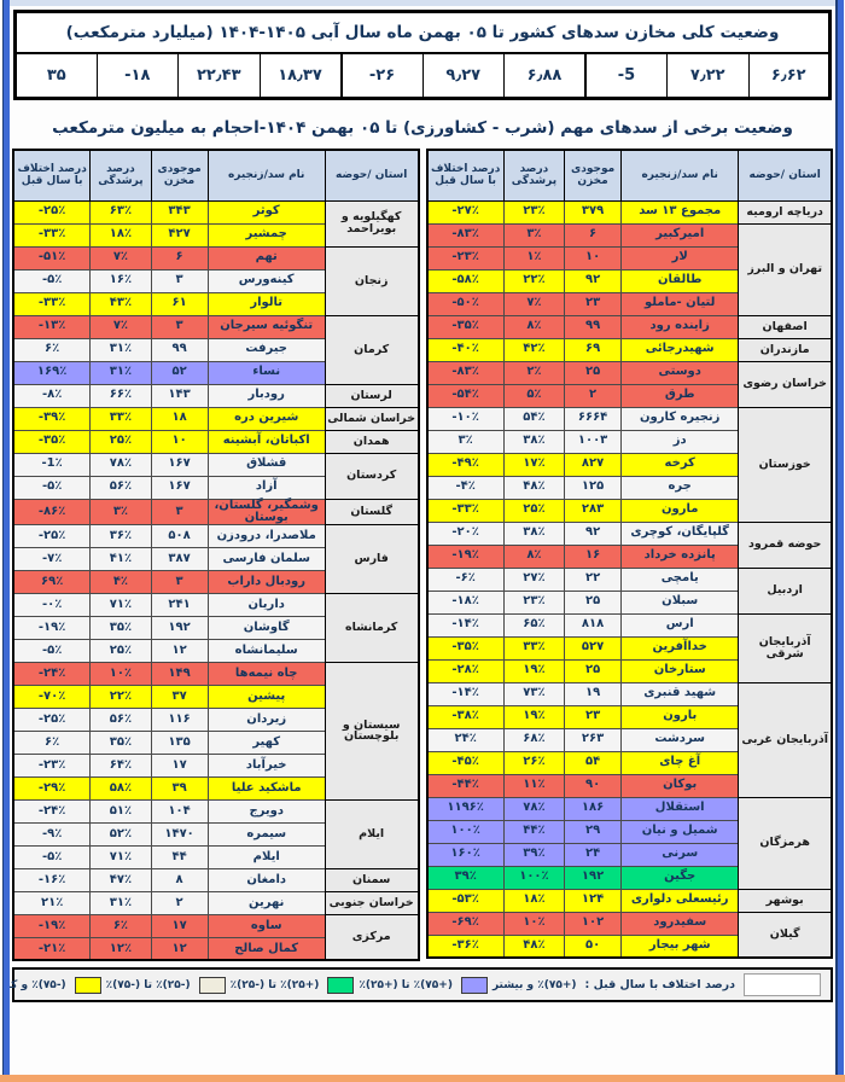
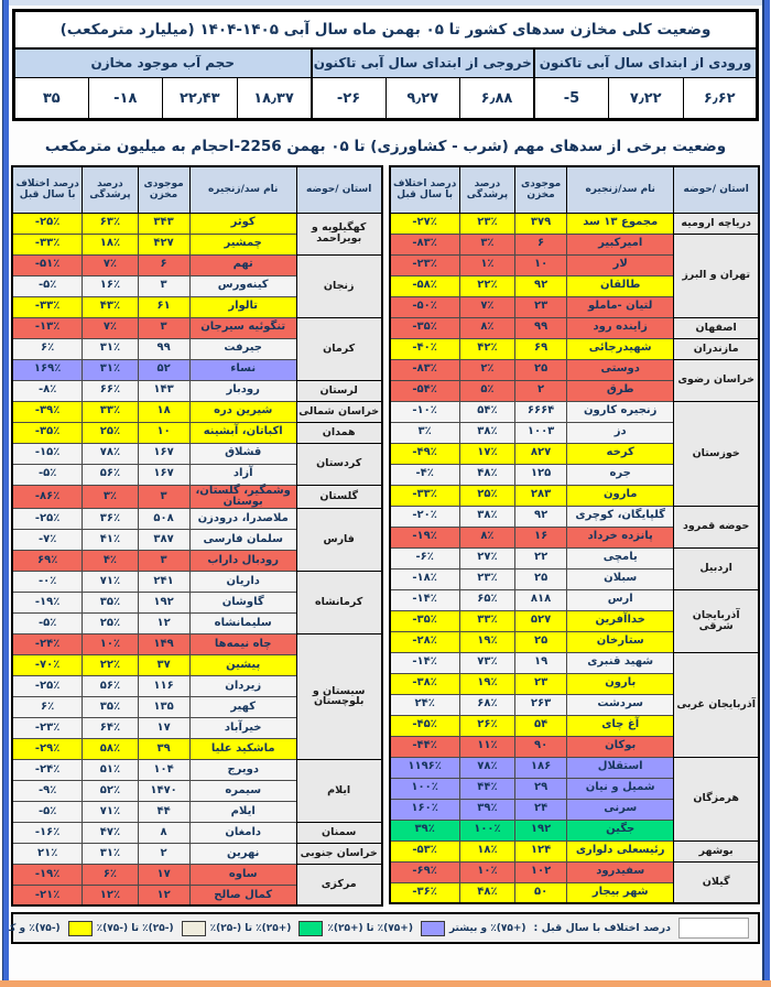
  وضعیت کلی مخازن سدهای کشور تا ۰۵ بهمن ماه سال آبی ۱۴۰۵-۱۴۰۴ (میلیارد مترمکعب)
+ ورودی از ابتدای سال آبی تاکنون	خروجی از ابتدای سال آبی تاکنون	حجم آب موجود مخازن
  ۶٫۶۲	۷٫۲۲	-5	۶٫۸۸	۹٫۲۷	-۲۶	۱۸٫۳۷	۲۲٫۴۳	-۱۸	۳۵
- وضعیت برخی از سدهای مهم (شرب - کشاورزی) تا ۰۵ بهمن ۱۴۰۴-احجام به میلیون مترمکعب
+ وضعیت برخی از سدهای مهم (شرب - کشاورزی) تا ۰۵ بهمن 2256-احجام به میلیون مترمکعب
  استان /حوضه	نام سد/زنجیره	موجودی مخزن	درصد پرشدگی	درصد اختلاف با سال قبل
  دریاچه ارومیه	مجموع ۱۳ سد	۳۷۹	۲۳٪	-۲۷٪
  تهران و البرز	امیرکبیر	۶	۳٪	-۸۳٪
  لار	۱۰	۱٪	-۲۳٪
  طالقان	۹۲	۲۲٪	-۵۸٪
  لتیان -ماملو	۲۳	۷٪	-۵۰٪
  اصفهان	زاینده رود	۹۹	۸٪	-۳۵٪
  مازندران	شهیدرجائی	۶۹	۴۲٪	-۴۰٪
  خراسان رضوی	دوستی	۲۵	۲٪	-۸۳٪
  طرق	۲	۵٪	-۵۴٪
  خوزستان	زنجیره کارون	۶۶۶۴	۵۴٪	-۱۰٪
  دز	۱۰۰۳	۳۸٪	۳٪
  کرخه	۸۲۷	۱۷٪	-۴۹٪
  جره	۱۲۵	۴۸٪	-۴٪
  مارون	۲۸۳	۲۵٪	-۳۳٪
  حوضه قمرود	گلپایگان، کوچری	۹۲	۳۸٪	-۲۰٪
  پانزده خرداد	۱۶	۸٪	-۱۹٪
  اردبیل	یامچی	۲۲	۲۷٪	-۶٪
  سبلان	۲۵	۲۳٪	-۱۸٪
  آذربایجان شرقی	ارس	۸۱۸	۶۵٪	-۱۴٪
  خداآفرین	۵۲۷	۳۳٪	-۳۵٪
  ستارخان	۲۵	۱۹٪	-۲۸٪
  آذربایجان غربی	شهید قنبری	۱۹	۷۳٪	-۱۴٪
  بارون	۲۳	۱۹٪	-۳۸٪
  سردشت	۲۶۳	۶۸٪	۲۴٪
  آغ چای	۵۴	۲۶٪	-۴۵٪
  بوکان	۹۰	۱۱٪	-۴۴٪
  هرمزگان	استقلال	۱۸۶	۷۸٪	۱۱۹۶٪
  شمیل و نیان	۲۹	۴۴٪	۱۰۰٪
  سرنی	۲۴	۳۹٪	۱۶۰٪
  جگین	۱۹۲	۱۰۰٪	۳۹٪
  بوشهر	رئیسعلی دلواری	۱۲۴	۱۸٪	-۵۳٪
  گیلان	سفیدرود	۱۰۲	۱۰٪	-۶۹٪
  شهر بیجار	۵۰	۴۸٪	-۳۶٪
  استان /حوضه	نام سد/زنجیره	موجودی مخزن	درصد پرشدگی	درصد اختلاف با سال قبل
  کهگیلویه و بویراحمد	کوثر	۳۴۳	۶۳٪	-۲۵٪
  چمشیر	۴۲۷	۱۸٪	-۳۳٪
  زنجان	تهم	۶	۷٪	-۵۱٪
  کینه‌ورس	۳	۱۶٪	-۵٪
  تالوار	۶۱	۴۳٪	-۳۳٪
  کرمان	تنگوئیه سیرجان	۳	۷٪	-۱۳٪
  جیرفت	۹۹	۳۱٪	۶٪
  نساء	۵۲	۳۱٪	۱۶۹٪
  لرستان	رودبار	۱۴۳	۶۶٪	-۸٪
  خراسان شمالی	شیرین دره	۱۸	۳۳٪	-۳۹٪
  همدان	اکباتان، آبشینه	۱۰	۲۵٪	-۳۵٪
- کردستان	قشلاق	۱۶۷	۷۸٪	-1٪
+ کردستان	قشلاق	۱۶۷	۷۸٪	-۱۵٪
  آزاد	۱۶۷	۵۶٪	-۵٪
  گلستان	وشمگیر، گلستان، بوستان	۳	۳٪	-۸۶٪
  فارس	ملاصدرا، درودزن	۵۰۸	۳۶٪	-۲۵٪
  سلمان فارسی	۳۸۷	۴۱٪	-۷٪
  رودبال داراب	۳	۴٪	۶۹٪
  کرمانشاه	داریان	۲۴۱	۷۱٪	-۰٪
  گاوشان	۱۹۲	۳۵٪	-۱۹٪
  سلیمانشاه	۱۲	۲۵٪	-۵٪
  سیستان و بلوچستان	چاه نیمه‌ها	۱۴۹	۱۰٪	-۲۴٪
  پیشین	۳۷	۲۲٪	-۷۰٪
  زیردان	۱۱۶	۵۶٪	-۲۵٪
  کهیر	۱۳۵	۳۵٪	۶٪
  خیرآباد	۱۷	۶۴٪	-۲۳٪
  ماشکید علیا	۳۹	۵۸٪	-۲۹٪
  ایلام	دویرج	۱۰۴	۵۱٪	-۲۴٪
  سیمره	۱۴۷۰	۵۲٪	-۹٪
  ایلام	۴۴	۷۱٪	-۵٪
  سمنان	دامغان	۸	۴۷٪	-۱۶٪
  خراسان جنوبی	نهرین	۲	۳۱٪	۲۱٪
  مرکزی	ساوه	۱۷	۶٪	-۱۹٪
  کمال صالح	۱۲	۱۲٪	-۲۱٪
  درصد اختلاف با سال قبل :
  (+۷۵)٪ و بیشتر
  (+۷۵)٪ تا (+۲۵)٪
  (+۲۵)٪ تا (-۲۵)٪
  (-۲۵)٪ تا (-۷۵)٪
  (-۷۵)٪ و ک
